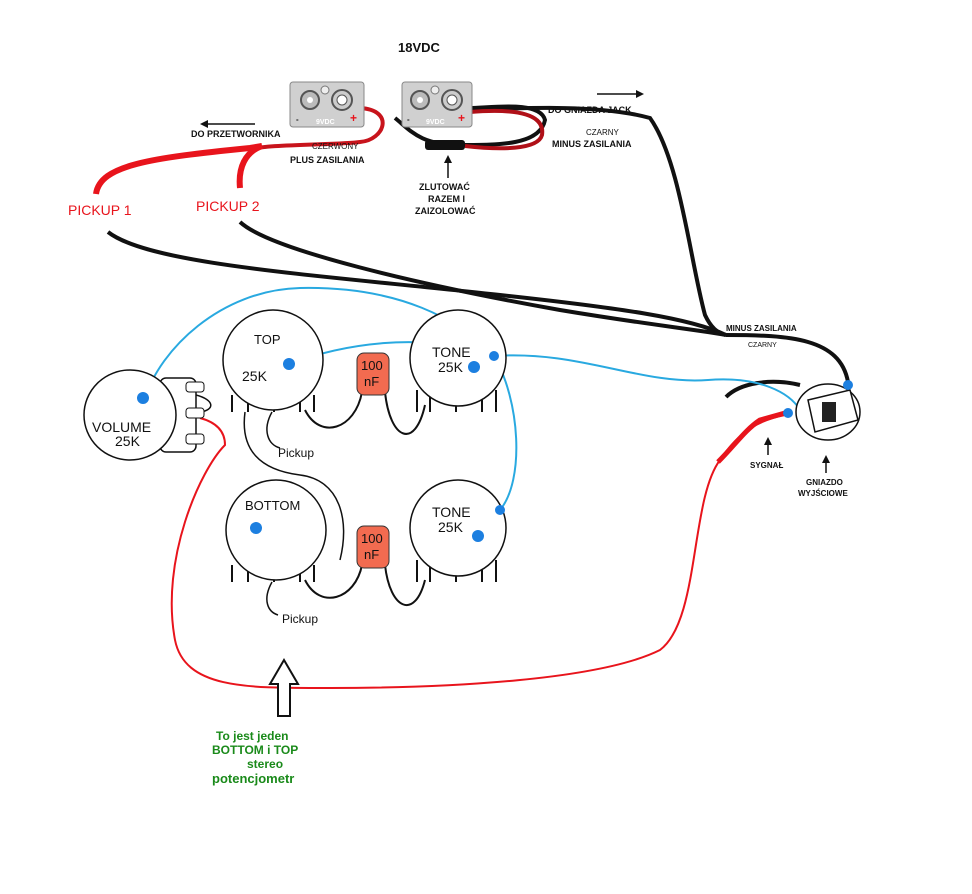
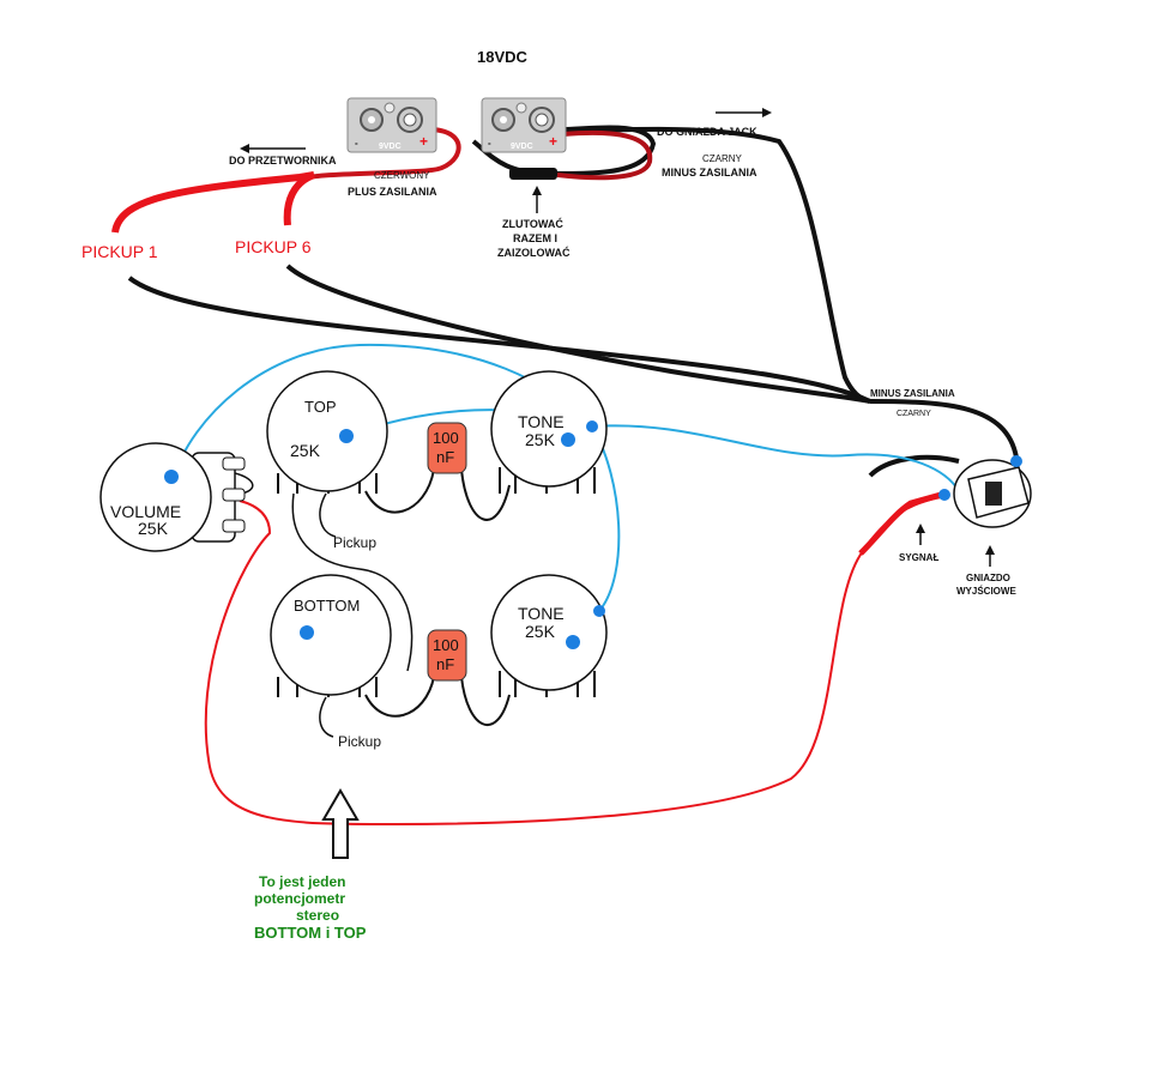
  -
  +
  -
  +
  18VDC
  DO PRZETWORNIKA
  DO GNIAZDA JACK
  CZERWONY
  PLUS ZASILANIA
  CZARNY
  MINUS ZASILANIA
  ZLUTOWAĆ
  RAZEM I
  ZAIZOLOWAĆ
  PICKUP 1
- PICKUP 2
+ PICKUP 6
  MINUS ZASILANIA
  VOLUME
  25K
  TOP
  25K
  Pickup
  100
  nF
  TONE
  25K
  BOTTOM
  Pickup
  100
  nF
  TONE
  25K
  SYGNAŁ
  GNIAZDO
  WYJŚCIOWE
  To jest jeden
- BOTTOM i TOP
+ potencjometr
  stereo
- potencjometr
+ BOTTOM i TOP
